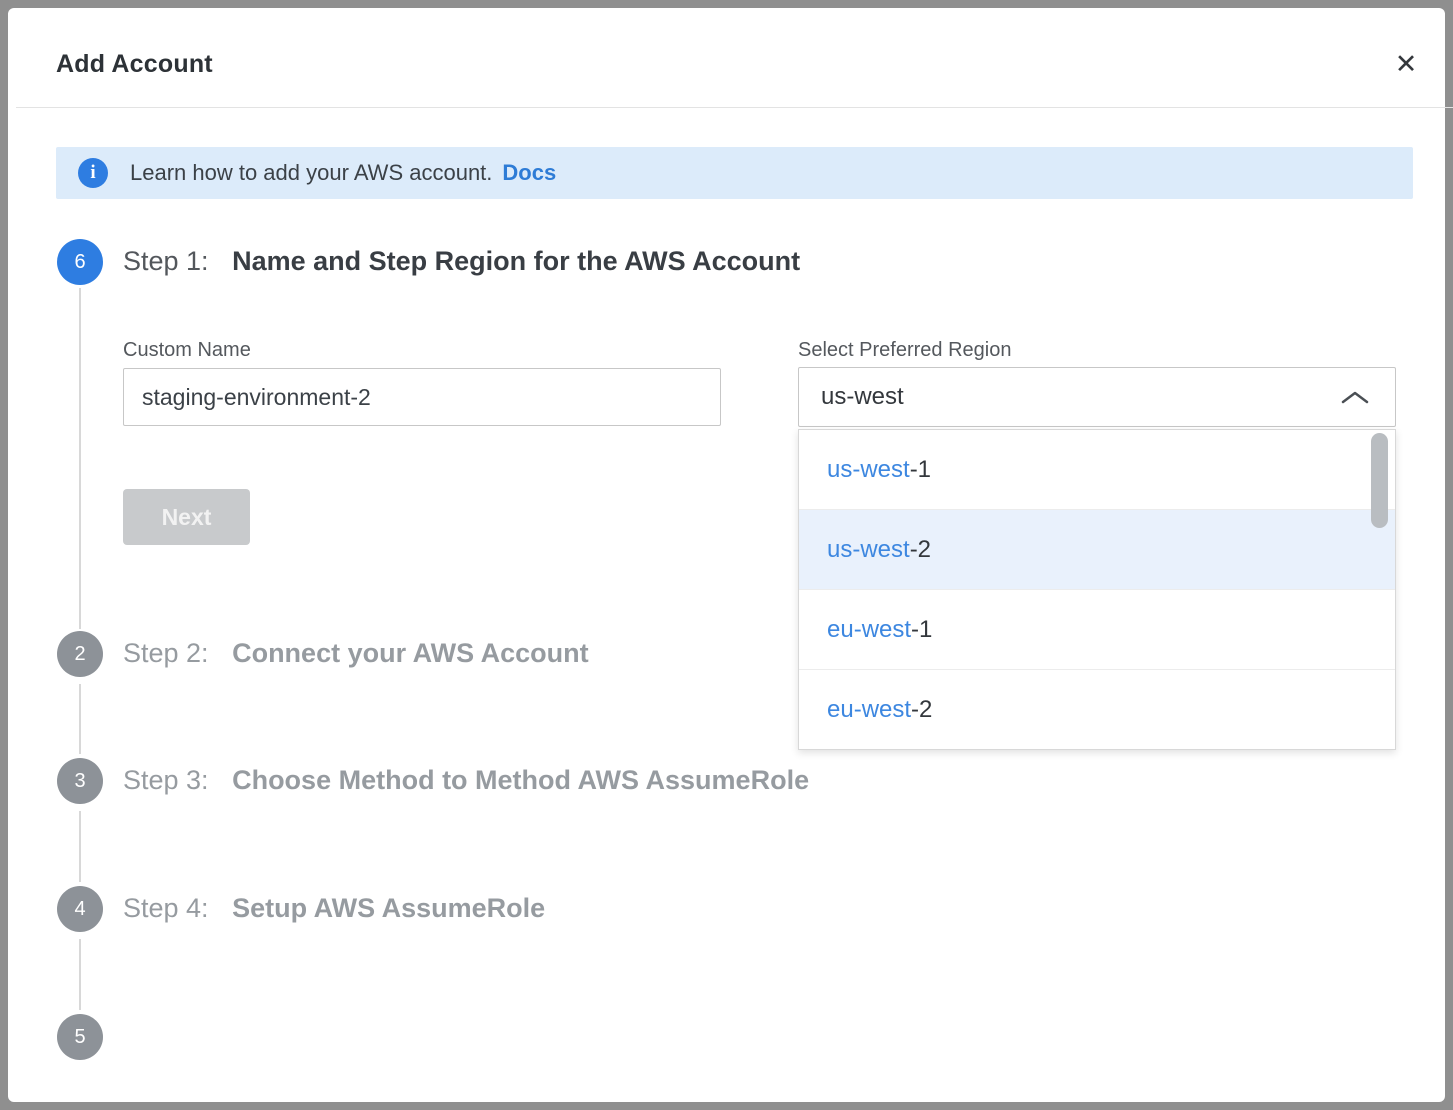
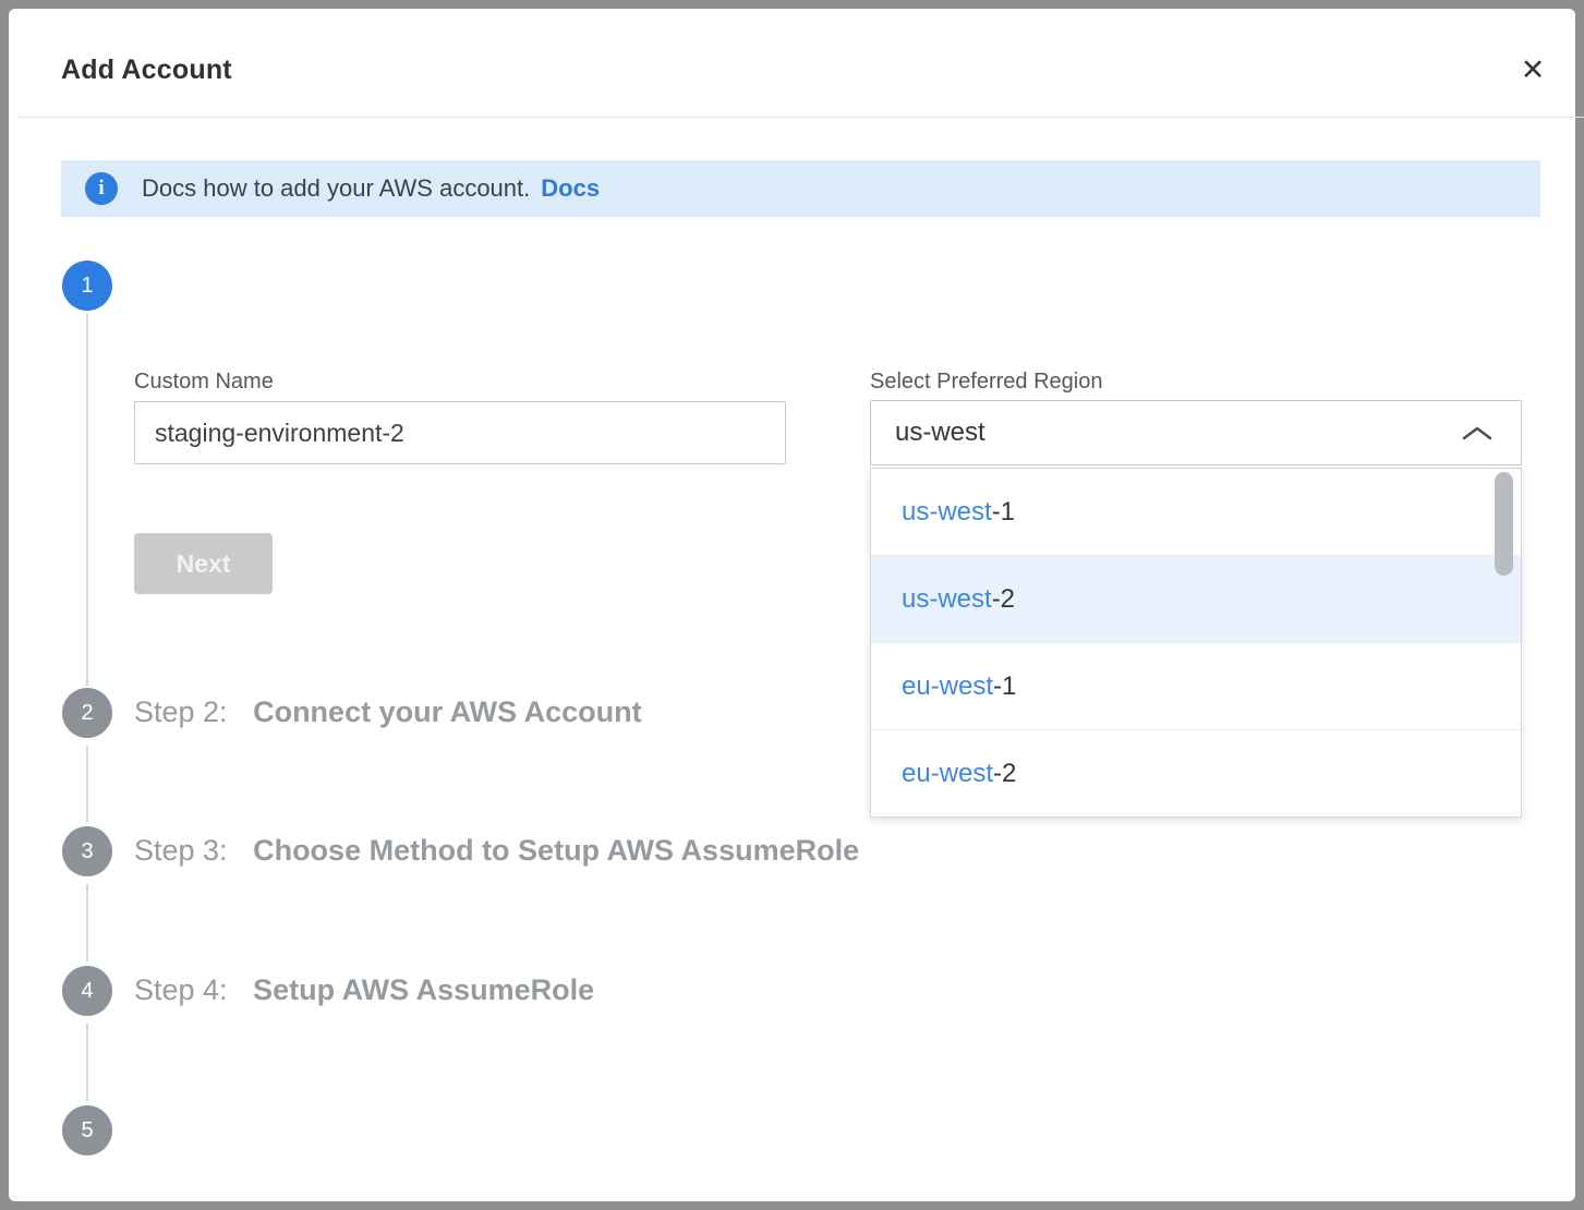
  Add Account
  ✕
  i
- Learn how to add your AWS account.
+ Docs how to add your AWS account.
  Docs
- 6
+ 1
- Step 1: Name and Step Region for the AWS Account
  Custom Name
  staging-environment-2
  Select Preferred Region
  us-west
  Next
  us-west
  -1
  us-west
  -2
  eu-west
  -1
  eu-west
  -2
  2
  Step 2: Connect your AWS Account
  3
- Step 3: Choose Method to Method AWS AssumeRole
+ Step 3: Choose Method to Setup AWS AssumeRole
  4
  Step 4: Setup AWS AssumeRole
  5
